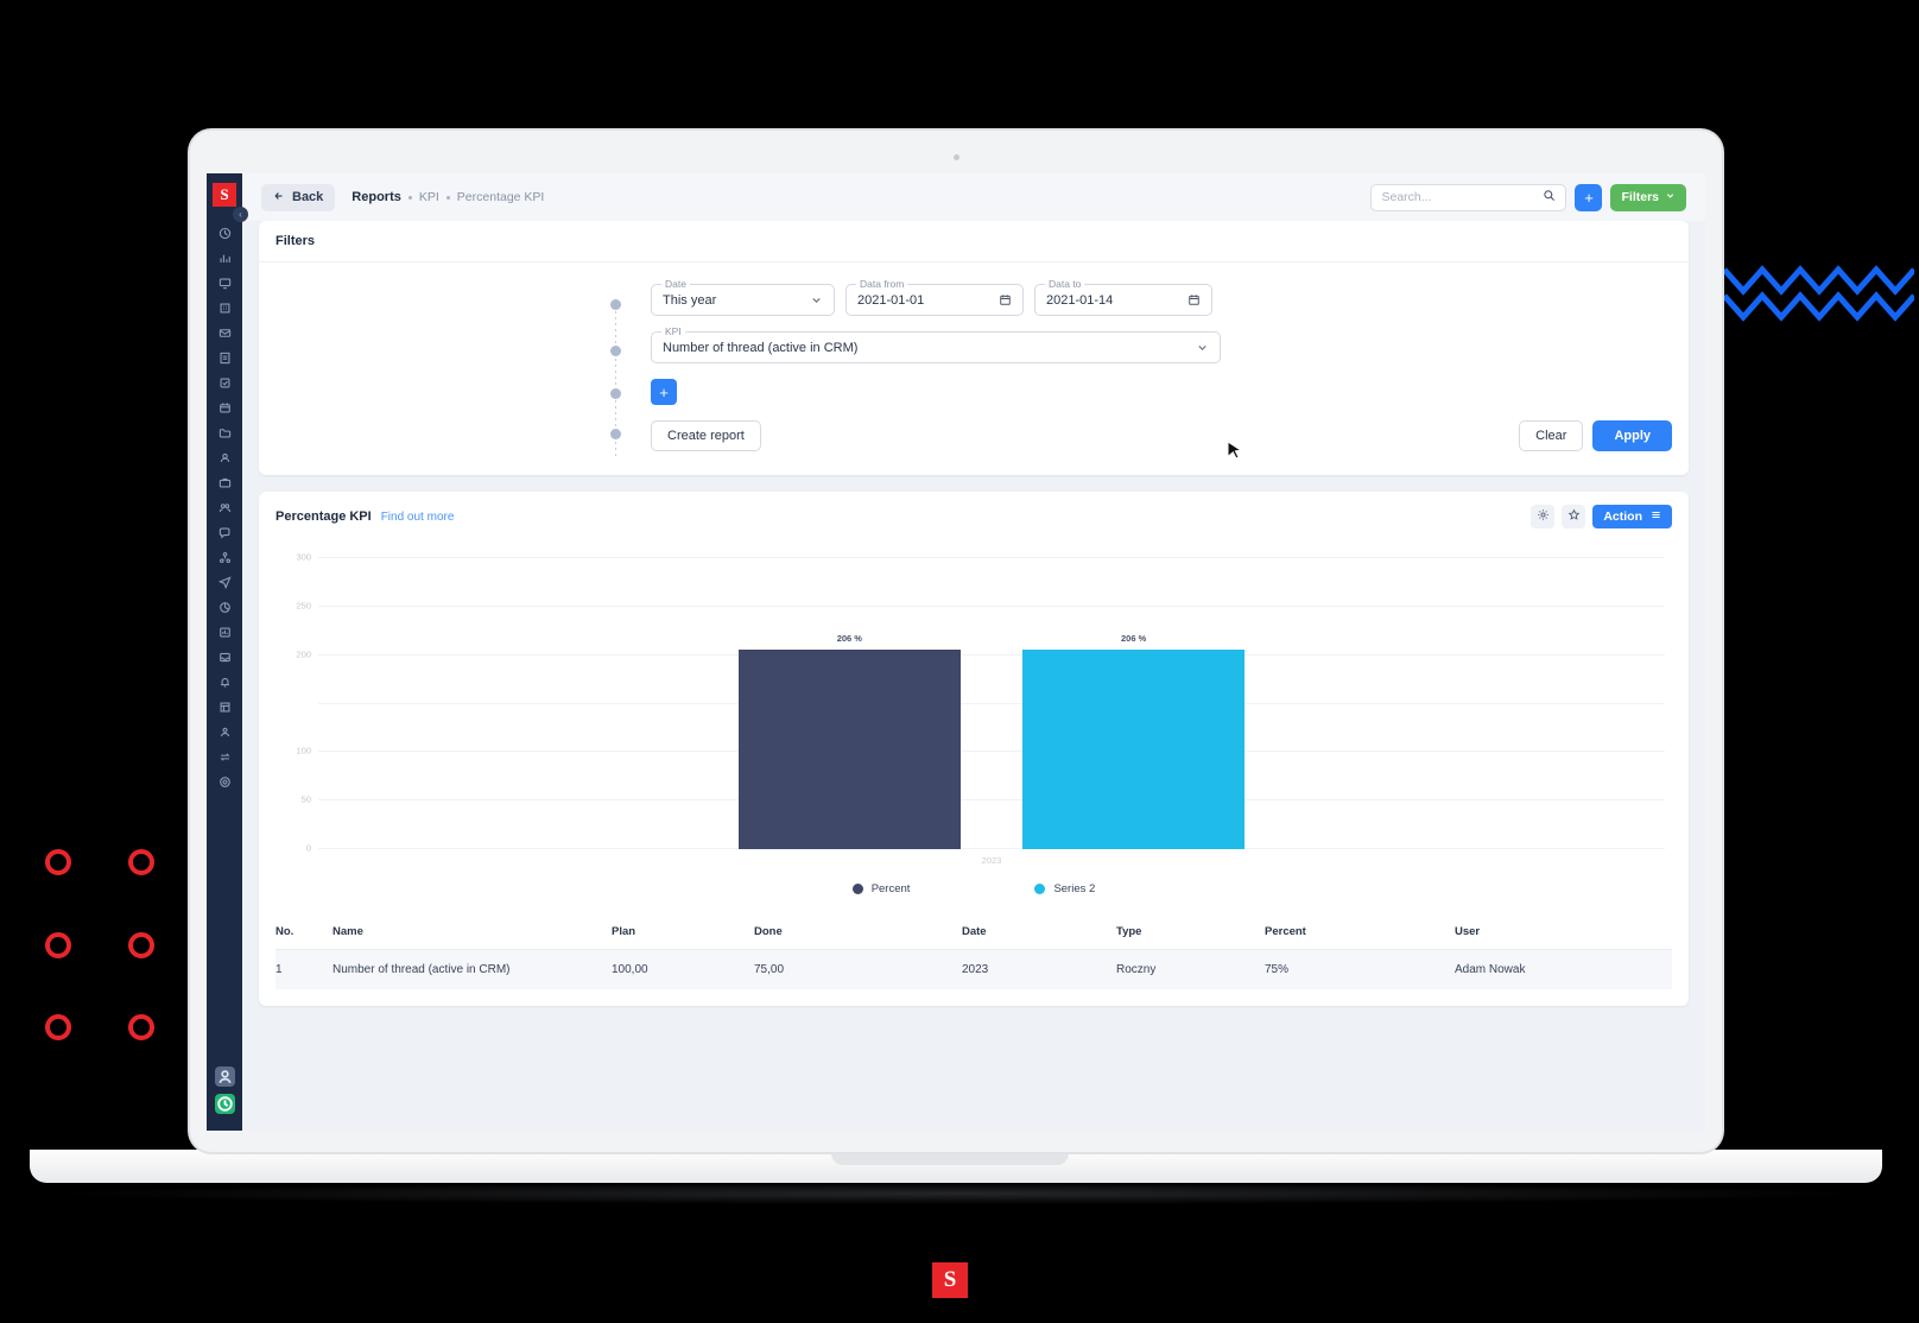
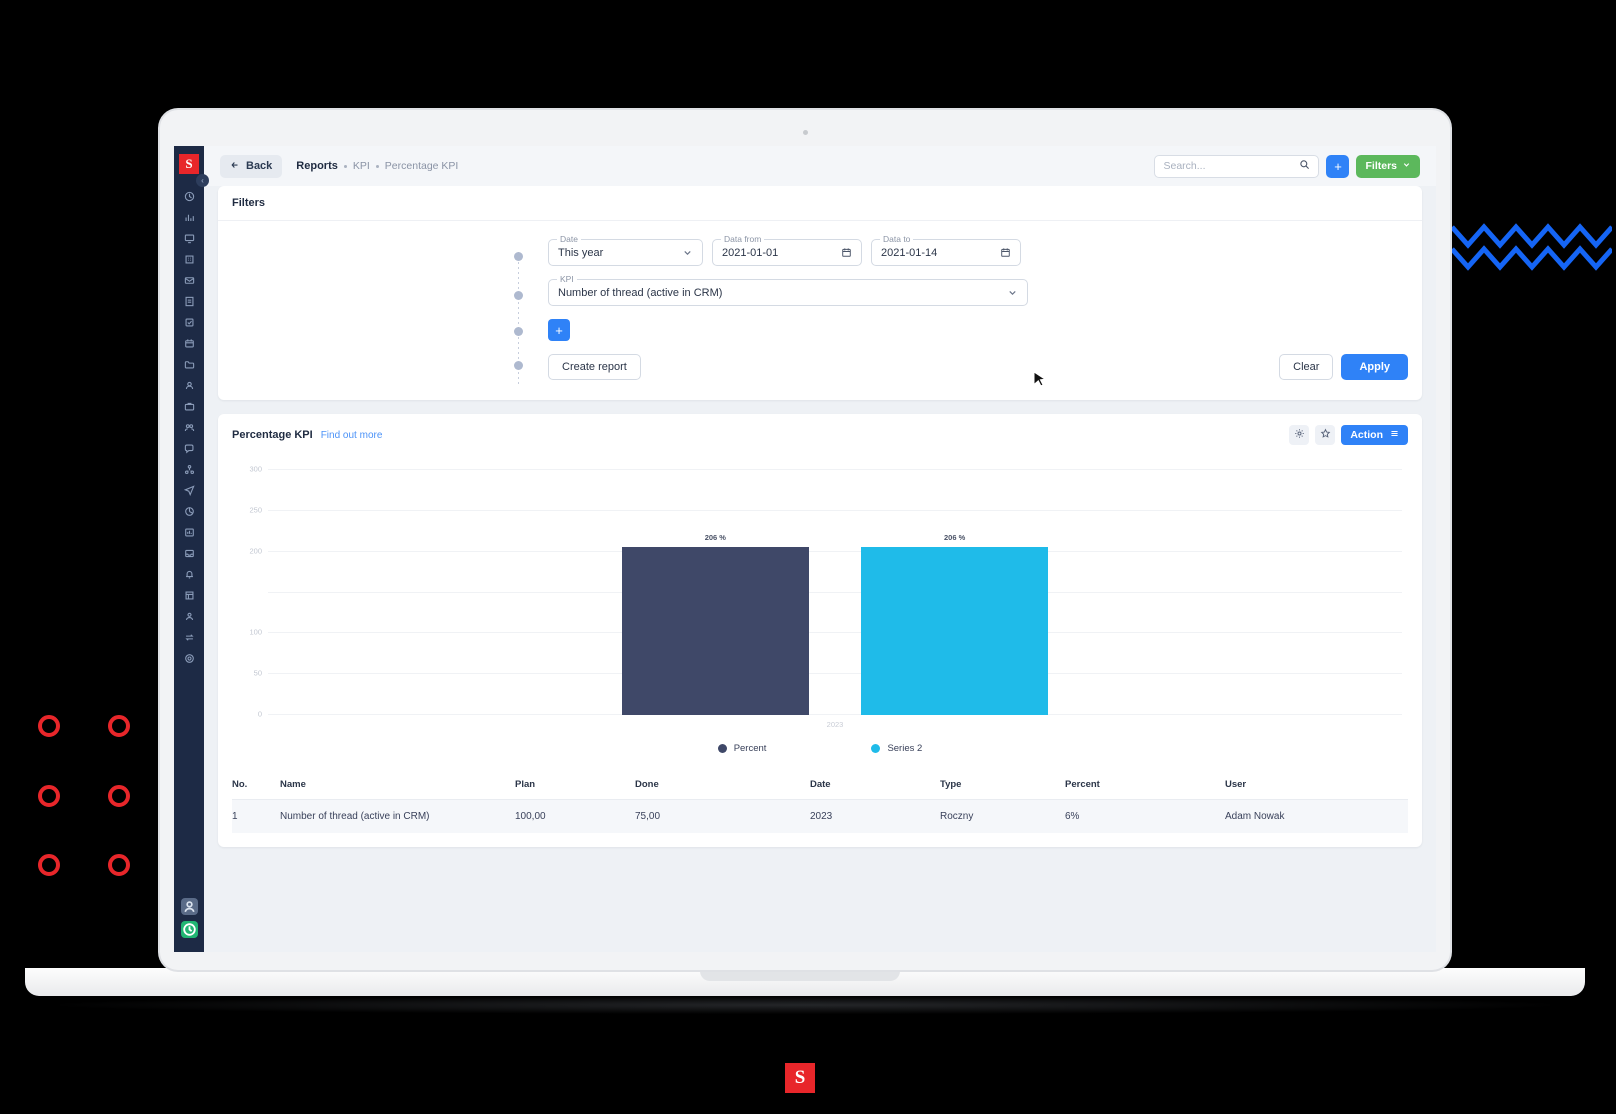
  S
  S
  ‹
  Back
  Reports
  KPI
  Percentage KPI
  Search...
  +
  Filters
  Filters
  Date
  This year
  Data from
  2021-01-01
  Data to
  2021-01-14
  KPI
  Number of thread (active in CRM)
  +
  Create report
  Clear
  Apply
  Percentage KPI
  Find out more
  Action
  0
  50
  100
  200
  250
  300
  206 %
  206 %
  2023
  Percent
  Series 2
  No.	Name	Plan	Done	Date	Type	Percent	User
- 1	Number of thread (active in CRM)	100,00	75,00	2023	Roczny	75%	Adam Nowak
+ 1	Number of thread (active in CRM)	100,00	75,00	2023	Roczny	6%	Adam Nowak
